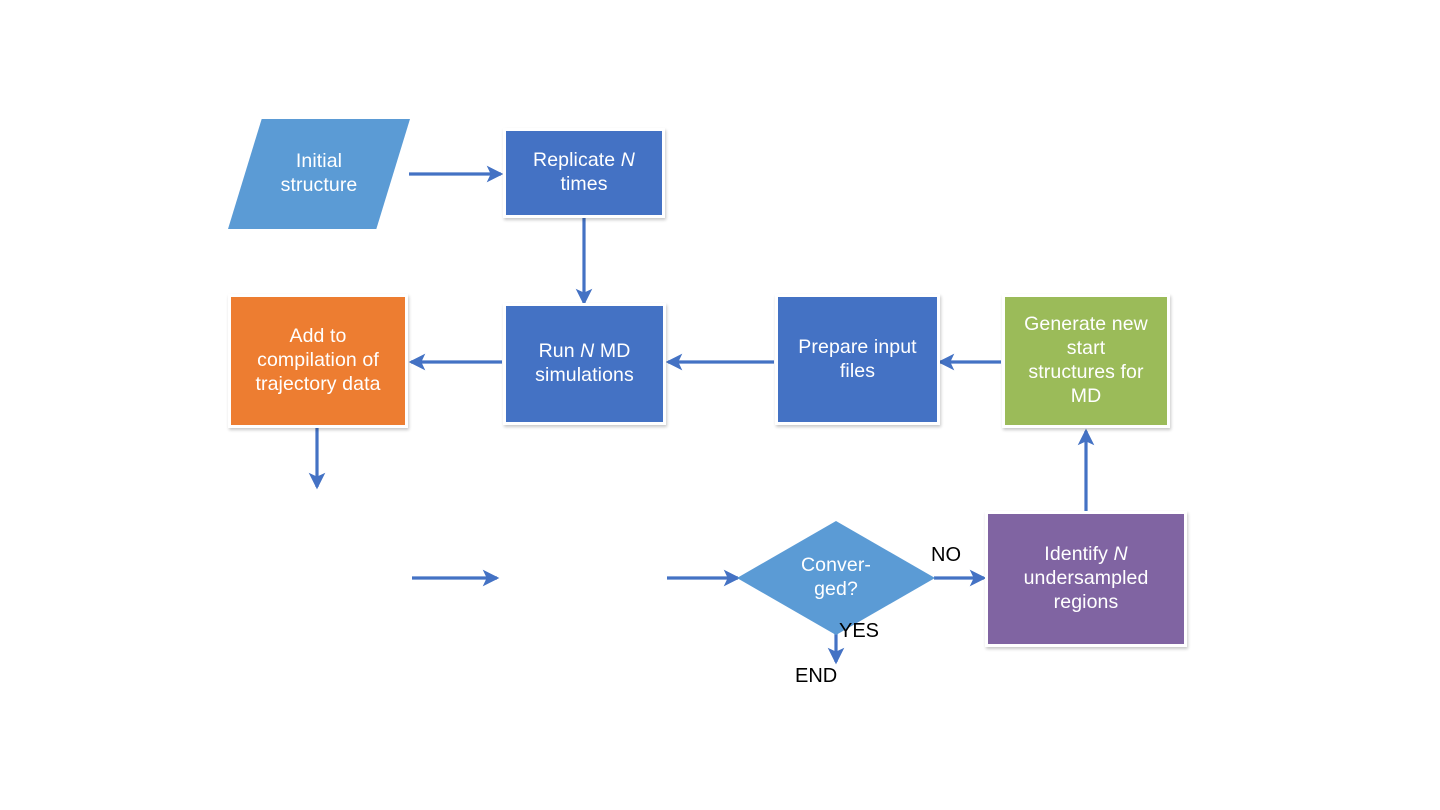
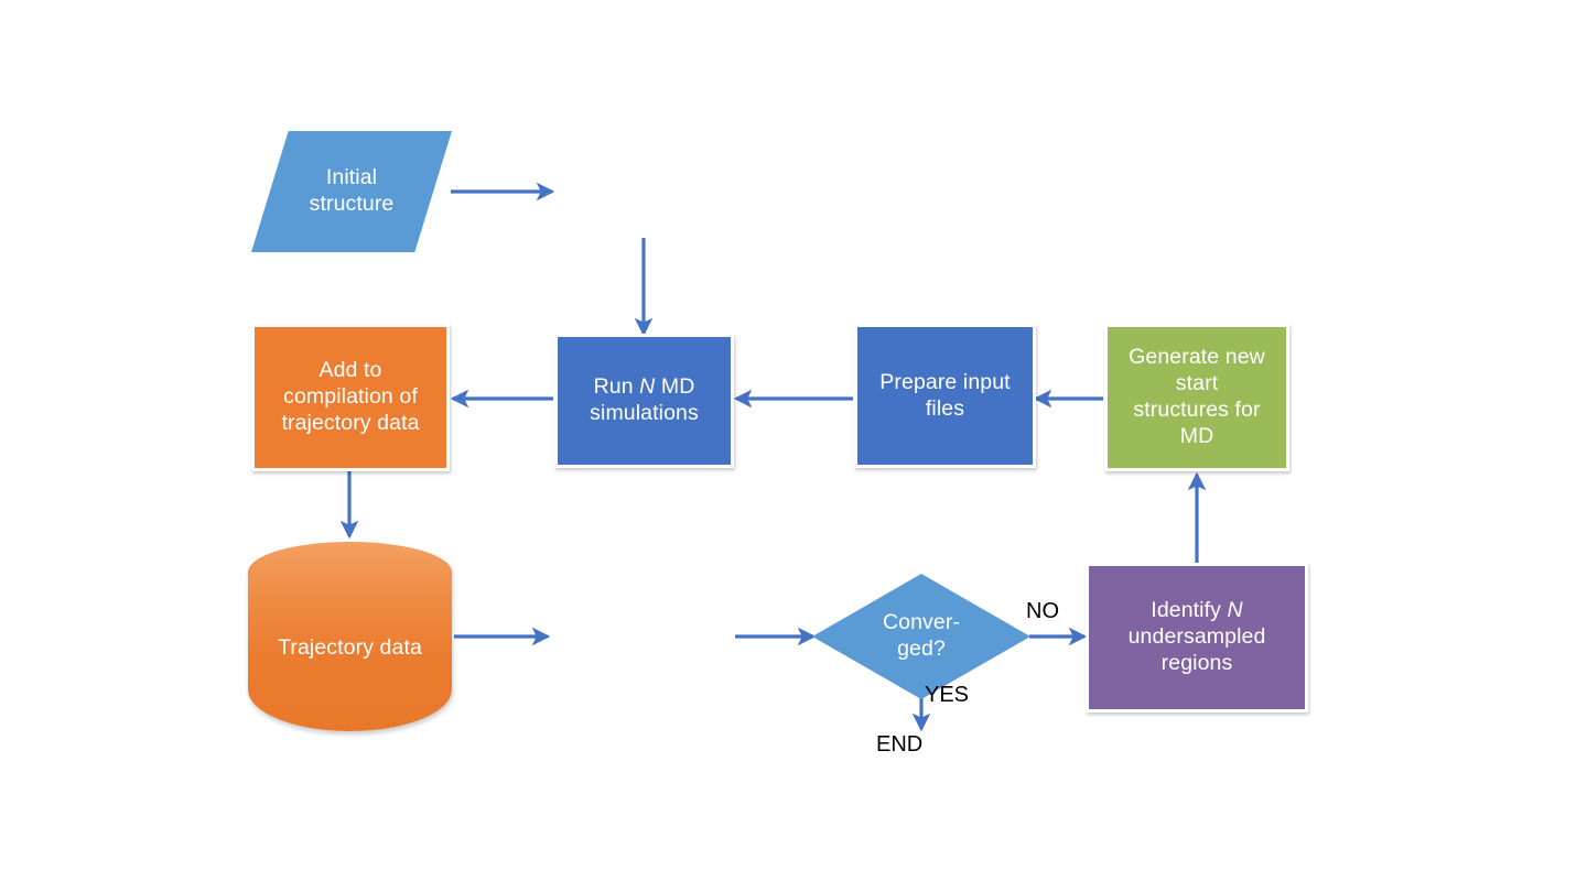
  Initial
  structure
- Replicate N
- times
  Add to
  compilation of
  trajectory data
  Run N MD
  simulations
  Prepare input
  files
  Generate new
  start
  structures for
  MD
+ Trajectory data
  Conver-
  ged?
  Identify N
  undersampled
  regions
  NO
  YES
  END
